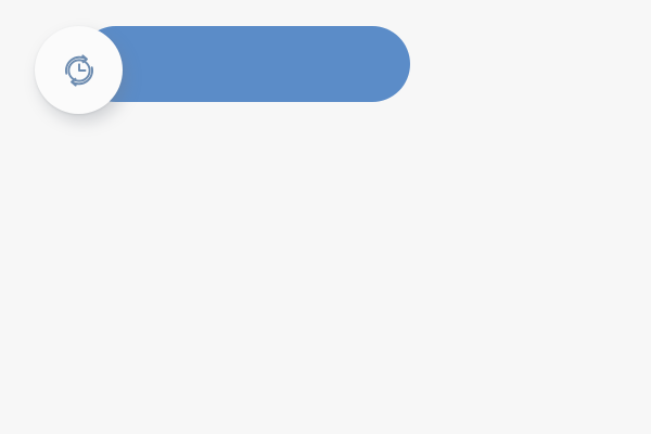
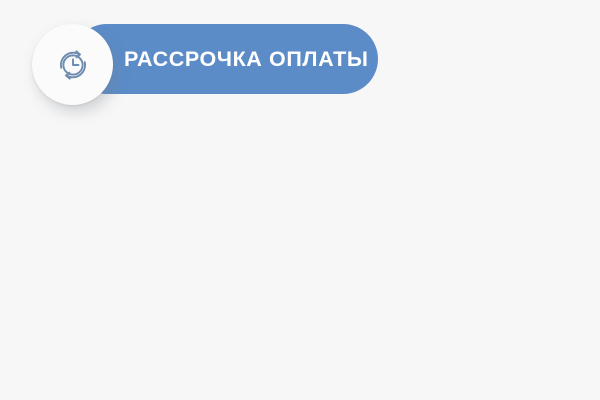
+ РАССРОЧКА ОПЛАТЫ
